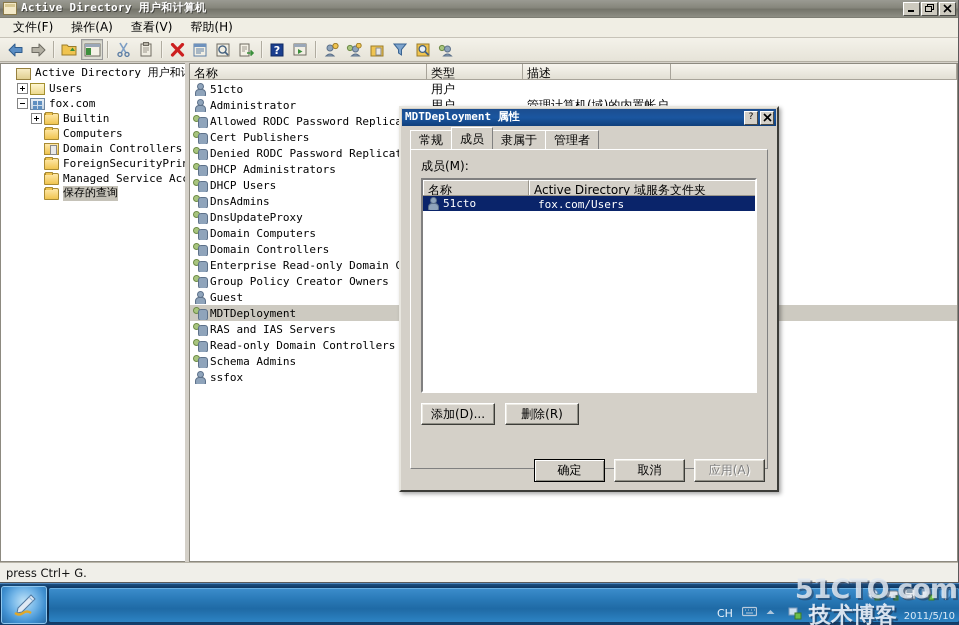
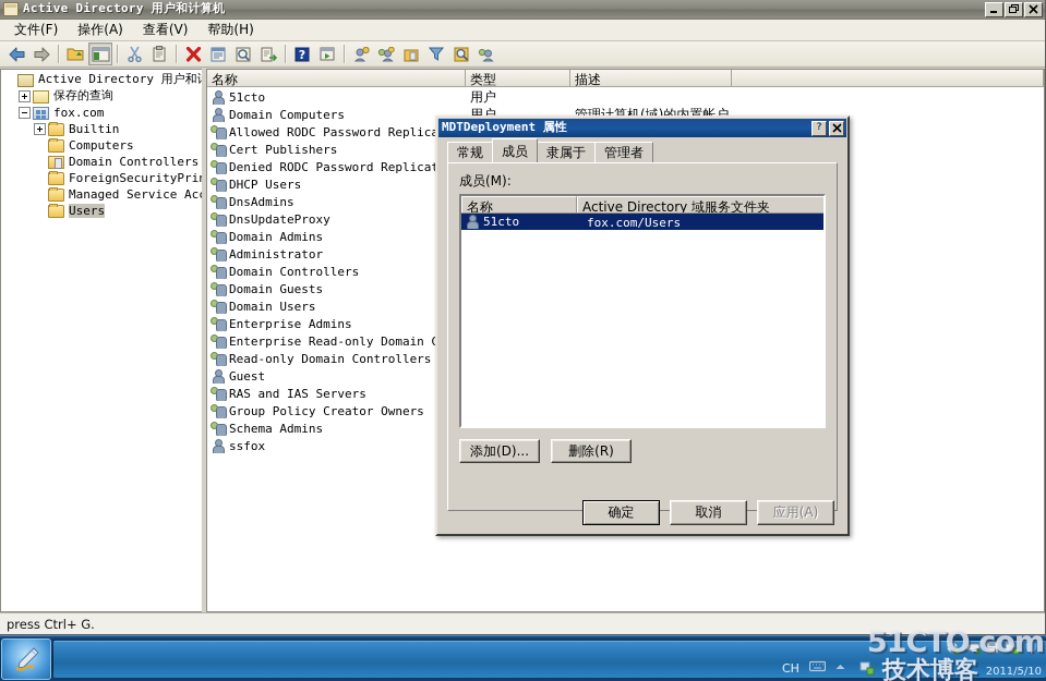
  Active Directory 用户和计算机
  文件(F)
  操作(A)
  查看(V)
  帮助(H)
  ?
  Active Directory 用户和
- Users
+ 保存的查询
  fox.com
  Builtin
  Computers
  Domain Controllers
  ForeignSecurityPri
  Managed Service Ac
- 保存的查询
+ Users
  名称
  类型
  描述
  51cto
  用户
- Administrator
+ Domain Computers
  用户
  管理计算机(域)的内置帐户
  Allowed RODC Password Replic
  Cert Publishers
  Denied RODC Password Replica
- DHCP Administrators
  DHCP Users
  DnsAdmins
  DnsUpdateProxy
+ Domain Admins
- Domain Computers
+ Administrator
  Domain Controllers
+ Domain Guests
+ Domain Users
+ Enterprise Admins
- Group Policy Creator Owners
+ Read-only Domain Controllers
  Guest
- MDTDeployment
  RAS and IAS Servers
- Read-only Domain Controllers
+ Group Policy Creator Owners
  Schema Admins
  ssfox
  press Ctrl+ G.
  MDTDeployment 属性
  ?
  常规
  成员
  隶属于
  管理者
  成员(M):
  名称
  Active Directory 域服务文件夹
  51cto
  fox.com/Users
  添加(D)...
  删除(R)
  确定
  取消
  应用(A)
  CH
  2011/5/10
  51CTO.com
  技术博客
